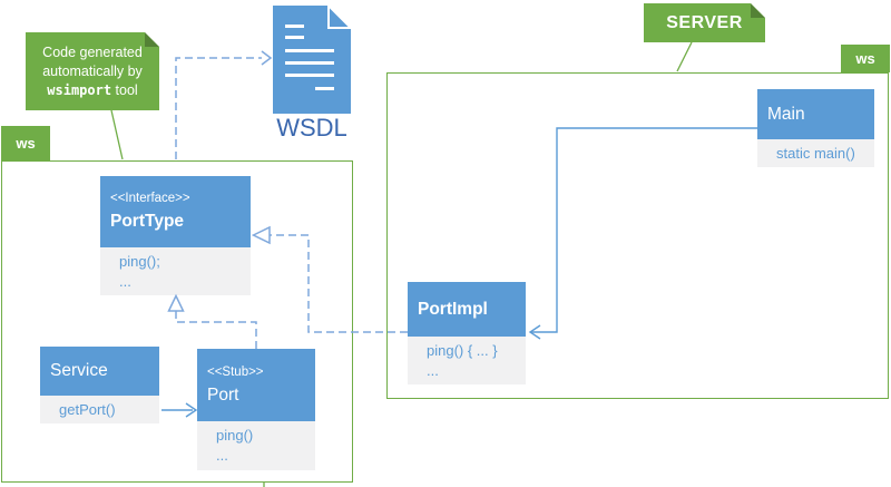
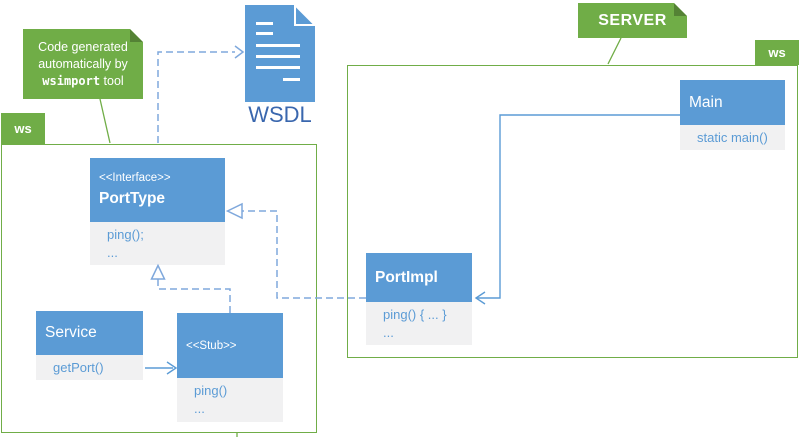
  Code generated
  automatically by
  wsimport tool
  SERVER
  WSDL
  ws
  ws
  <<Interface>>
  PortType
  ping();
  ...
  Service
  getPort()
  <<Stub>>
- Port
  ping()
  ...
  Main
  static main()
  PortImpl
  ping() { ... }
  ...
